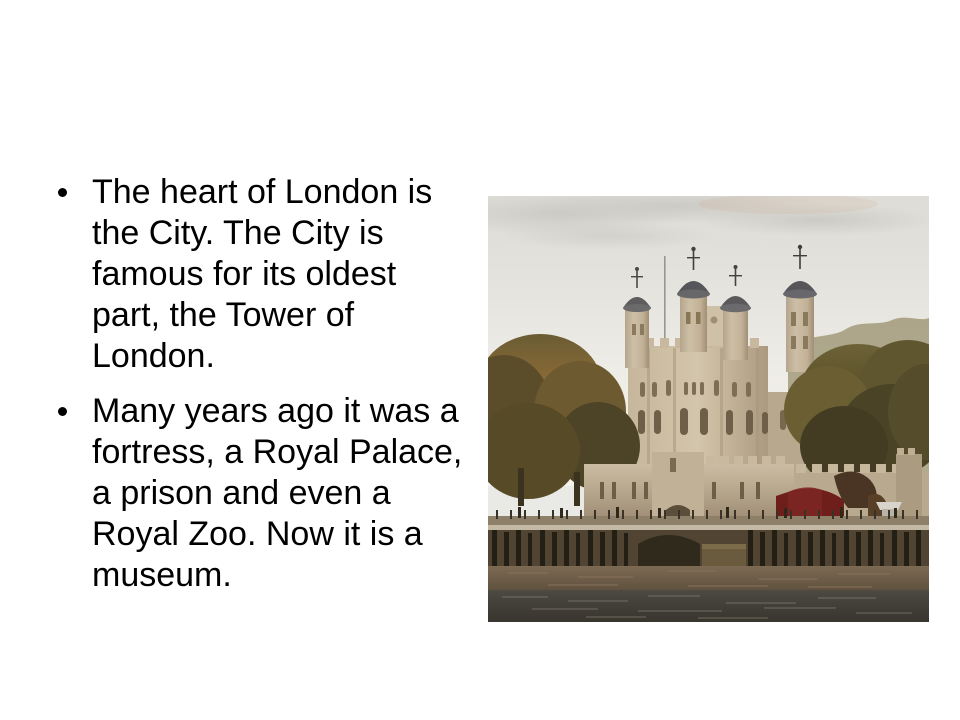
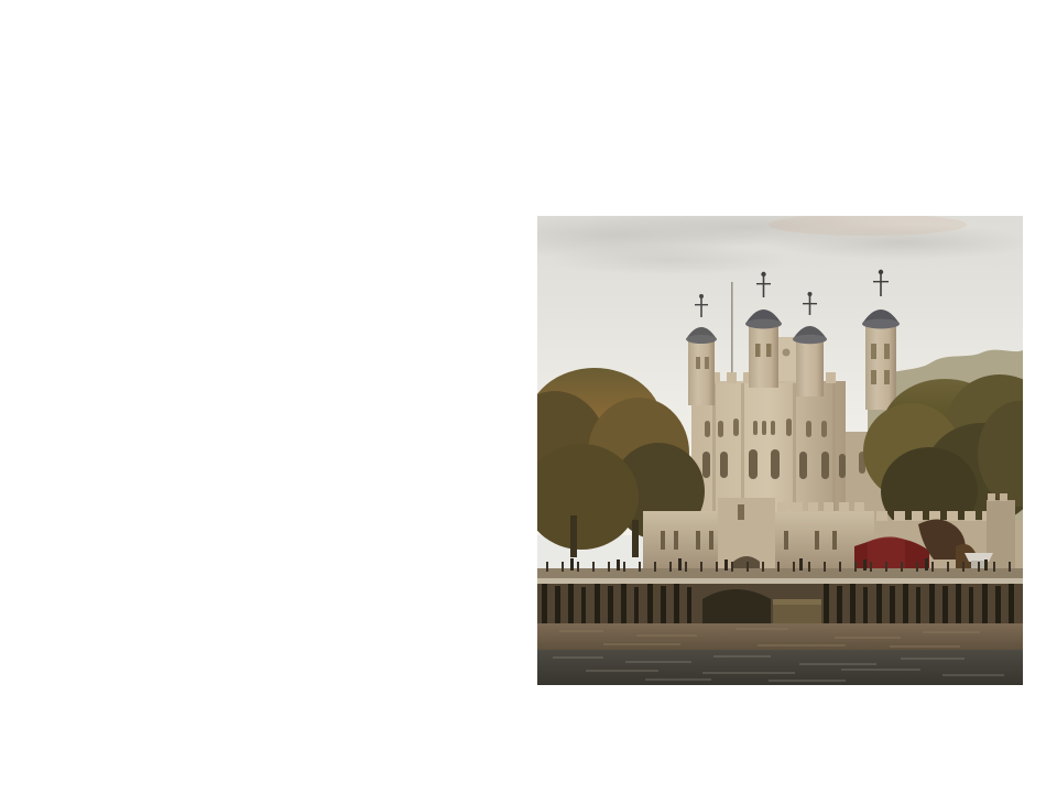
- The heart of London is the City. The City is famous for its oldest part, the Tower of London.
- Many years ago it was a fortress, a Royal Palace, a prison and even a Royal Zoo. Now it is a museum.
